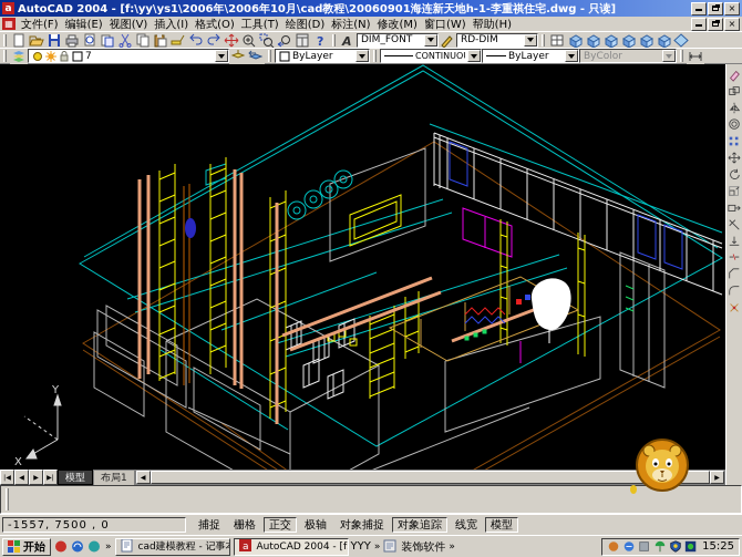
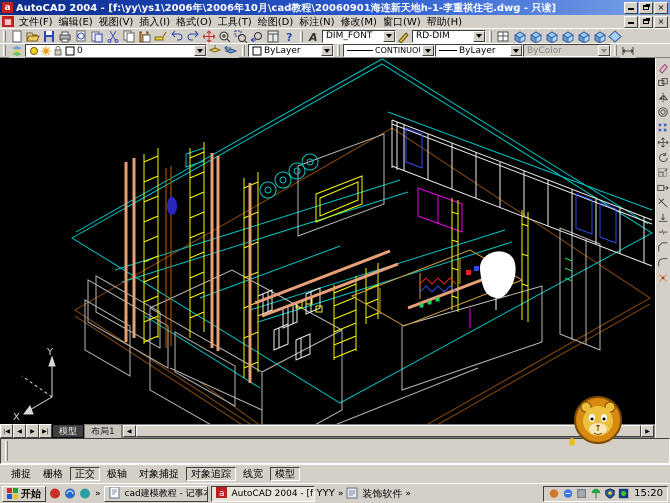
  a
  AutoCAD 2004 - [f:\yy\ys1\2006年\2006年10月\cad教程\20060901海连新天地h-1-李重祺住宅.dwg - 只读]
  ×
  ▦
  文件(F)
  编辑(E)
  视图(V)
  插入(I)
  格式(O)
  工具(T)
  绘图(D)
  标注(N)
  修改(M)
  窗口(W)
  帮助(H)
  ×
  ?
  A
  DIM_FONT
  RD-DIM
- 7
+ 0
  ByLayer
  CONTINUO
  ByLayer
  ByColor
  Y
  X
  模型
  布局1
- -1557, 7500 , 0
  捕捉
  栅格
  正交
  极轴
  对象捕捉
  对象追踪
  线宽
  模型
  开始
  »
  cad建模教程 - 记事
  a
  AutoCAD 2004 - [f
  YYY
  »
  装饰软件
  »
- 15:25
+ 15:20
